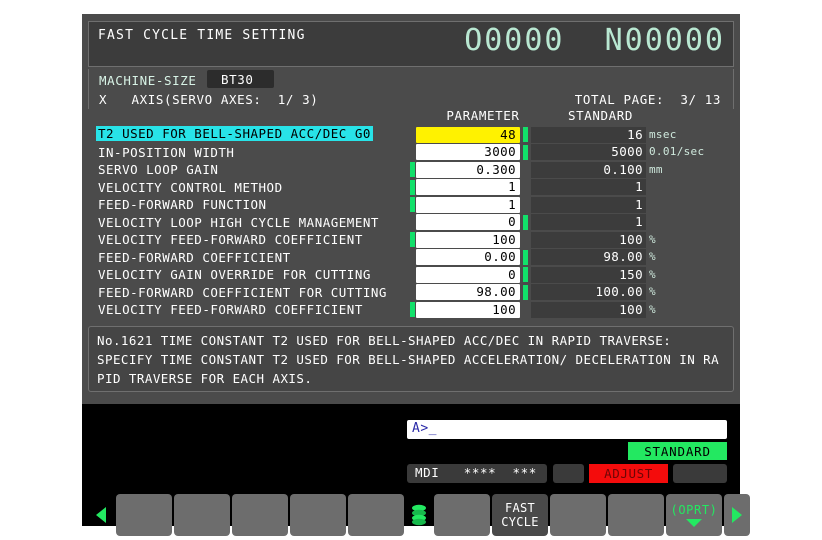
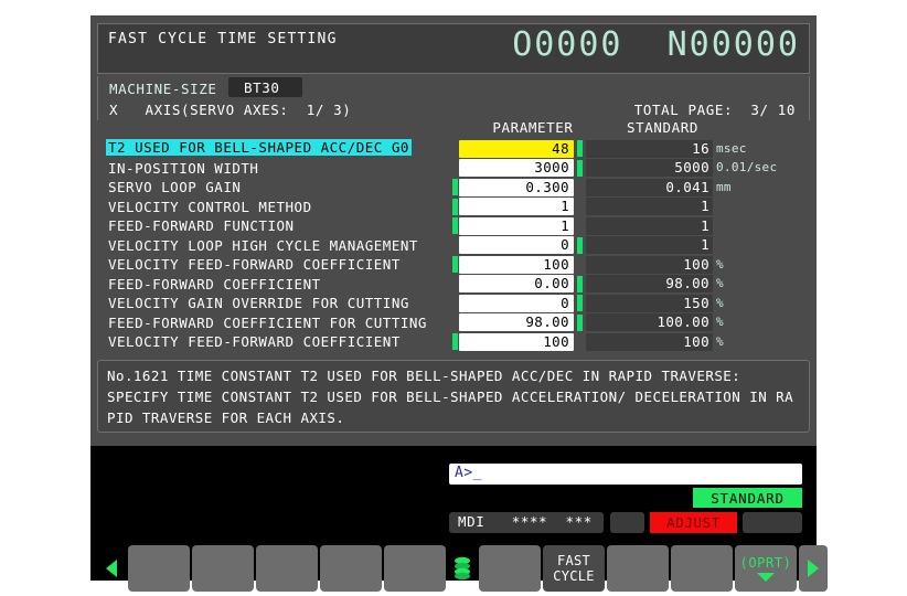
  FAST CYCLE TIME SETTING
  O0000 N00000
  MACHINE-SIZE
  BT30
  X AXIS(SERVO AXES: 1/ 3)
- TOTAL PAGE: 3/ 13
+ TOTAL PAGE: 3/ 10
  PARAMETER
  STANDARD
  T2 USED FOR BELL-SHAPED ACC/DEC G0
  48
  16
  msec
  IN-POSITION WIDTH
  3000
  5000
  0.01/sec
  SERVO LOOP GAIN
  0.300
- 0.100
+ 0.041
  mm
  VELOCITY CONTROL METHOD
  1
  1
  FEED-FORWARD FUNCTION
  1
  1
  VELOCITY LOOP HIGH CYCLE MANAGEMENT
  0
  1
  VELOCITY FEED-FORWARD COEFFICIENT
  100
  100
  %
  FEED-FORWARD COEFFICIENT
  0.00
  98.00
  %
  VELOCITY GAIN OVERRIDE FOR CUTTING
  0
  150
  %
  FEED-FORWARD COEFFICIENT FOR CUTTING
  98.00
  100.00
  %
  VELOCITY FEED-FORWARD COEFFICIENT
  100
  100
  %
  No.1621 TIME CONSTANT T2 USED FOR BELL-SHAPED ACC/DEC IN RAPID TRAVERSE:
  SPECIFY TIME CONSTANT T2 USED FOR BELL-SHAPED ACCELERATION/ DECELERATION IN RA
  PID TRAVERSE FOR EACH AXIS.
  A>_
  STANDARD
  MDI **** ***
  ADJUST
  FAST
  CYCLE
  (OPRT)
